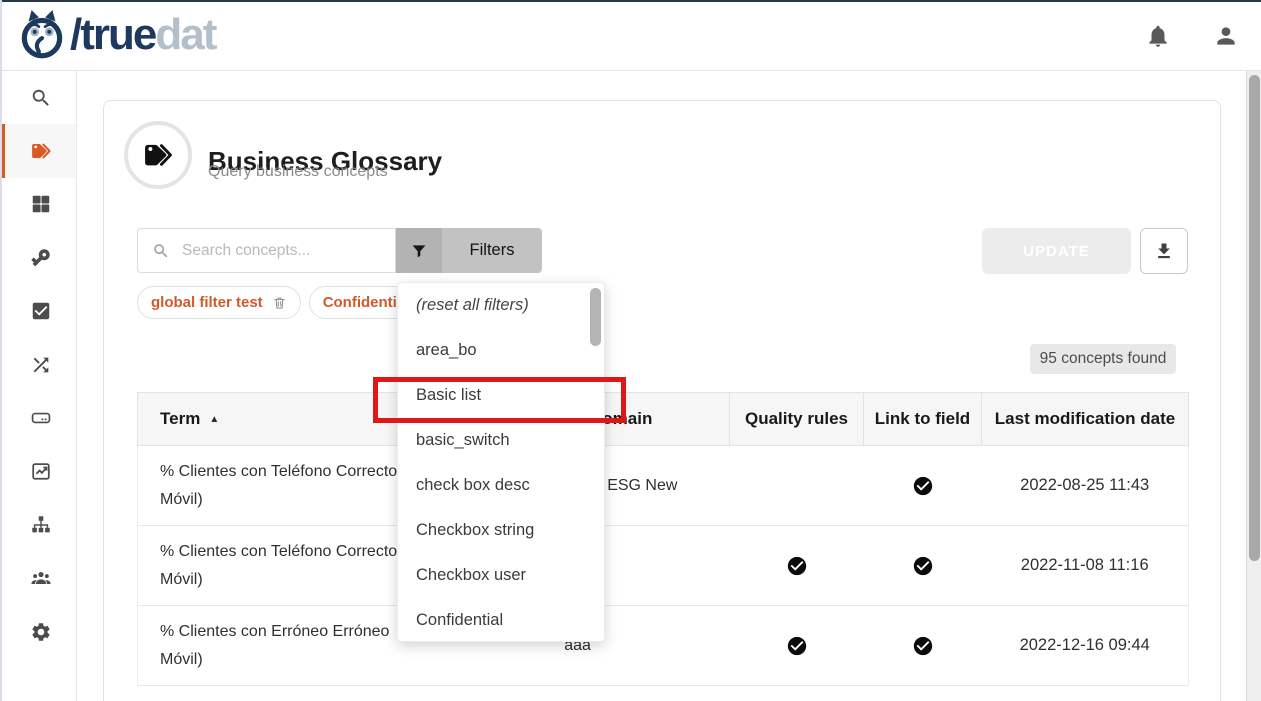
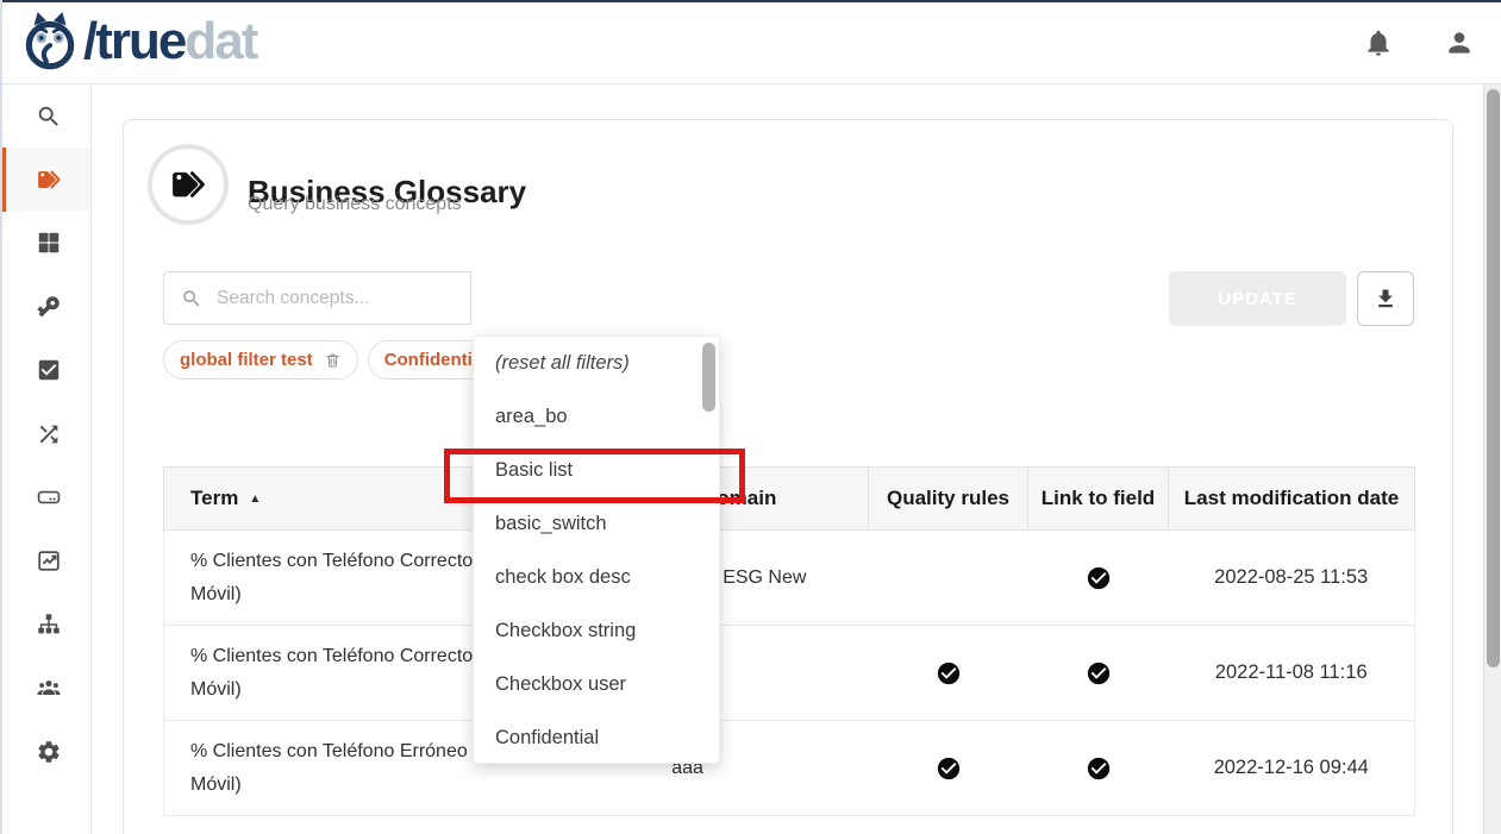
  /truedat
  Business Glossary
  Query business concepts
  Search concepts...
- Filters
  global filter test
  Confidenti
- 95 concepts found
  Term
  ▲
  omain
  Quality rules
  Link to field
  Last modification date
  % Clientes con Teléfono Correcto
  Móvil)
  ESG New
- 2022-08-25 11:43
+ 2022-08-25 11:53
  % Clientes con Teléfono Correcto
  Móvil)
  2022-11-08 11:16
- % Clientes con Erróneo Erróneo
+ % Clientes con Teléfono Erróneo
  Móvil)
  aaa
  2022-12-16 09:44
  (reset all filters)
  area_bo
  Basic list
  basic_switch
  check box desc
  Checkbox string
  Checkbox user
  Confidential
